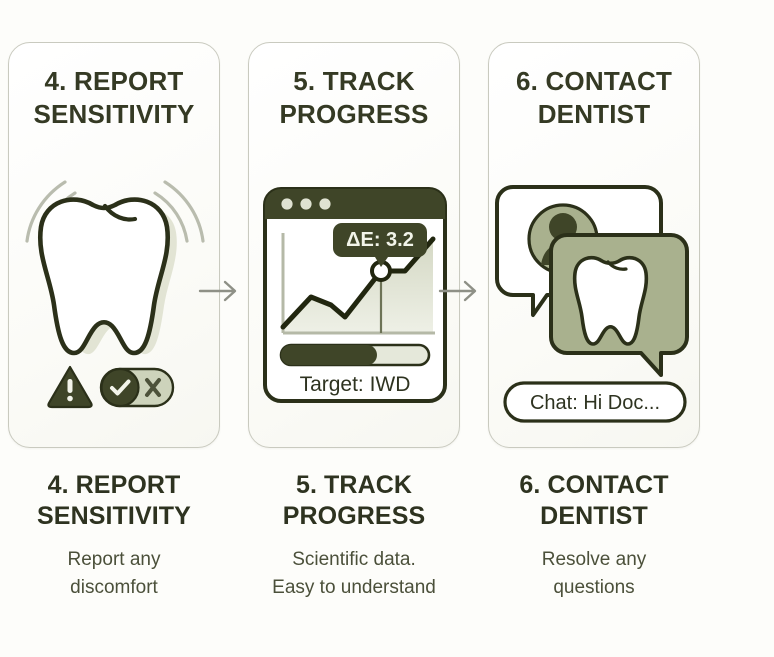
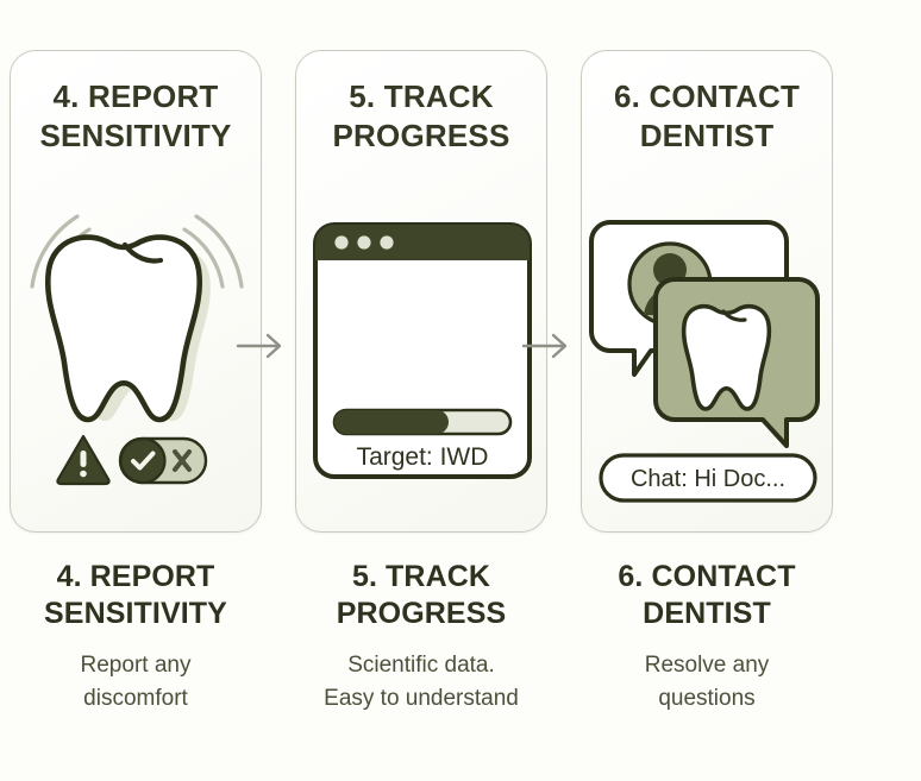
  4. REPORT
  SENSITIVITY
  5. TRACK
  PROGRESS
- ΔE: 3.2
  Target: IWD
  6. CONTACT
  DENTIST
  Chat: Hi Doc...
  4. REPORT
  SENSITIVITY
  Report any
  discomfort
  5. TRACK
  PROGRESS
  Scientific data.
  Easy to understand
  6. CONTACT
  DENTIST
  Resolve any
  questions
